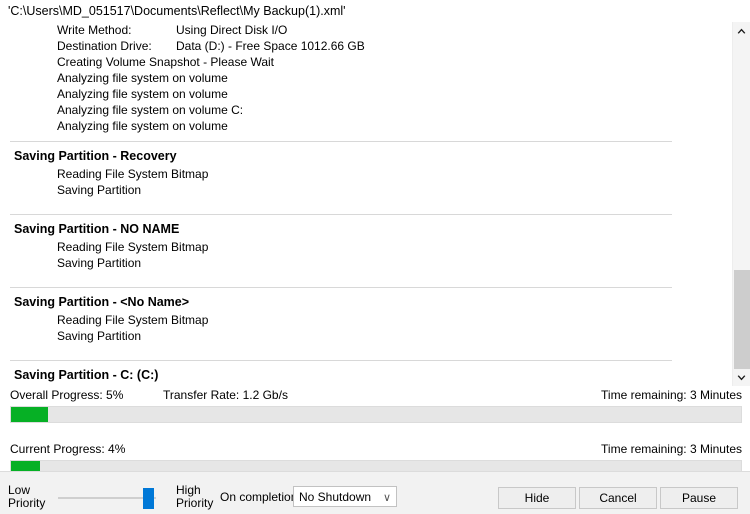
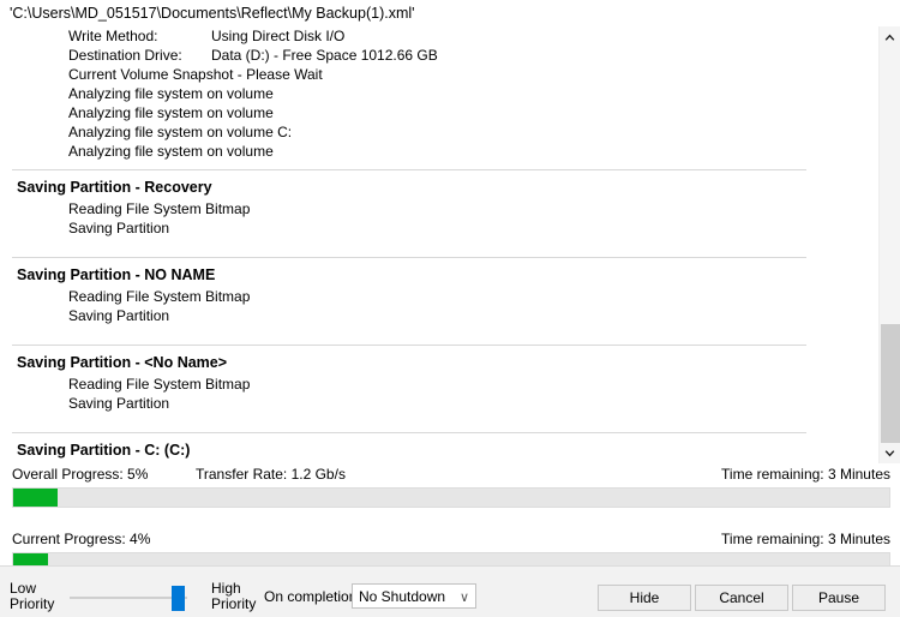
  'C:\Users\MD_051517\Documents\Reflect\My Backup(1).xml'
  Write Method:
  Using Direct Disk I/O
  Destination Drive:
  Data (D:) - Free Space 1012.66 GB
- Creating Volume Snapshot - Please Wait
+ Current Volume Snapshot - Please Wait
  Analyzing file system on volume
  Analyzing file system on volume
  Analyzing file system on volume C:
  Analyzing file system on volume
  Saving Partition - Recovery
  Reading File System Bitmap
  Saving Partition
  Saving Partition - NO NAME
  Reading File System Bitmap
  Saving Partition
  Saving Partition - <No Name>
  Reading File System Bitmap
  Saving Partition
  Saving Partition - C: (C:)
  Overall Progress: 5%
  Transfer Rate: 1.2 Gb/s
  Time remaining: 3 Minutes
  Current Progress: 4%
  Time remaining: 3 Minutes
  Low
  Priority
  High
  Priority
  On completio
  No Shutdown
  ∨
  Hide
  Cancel
  Pause
